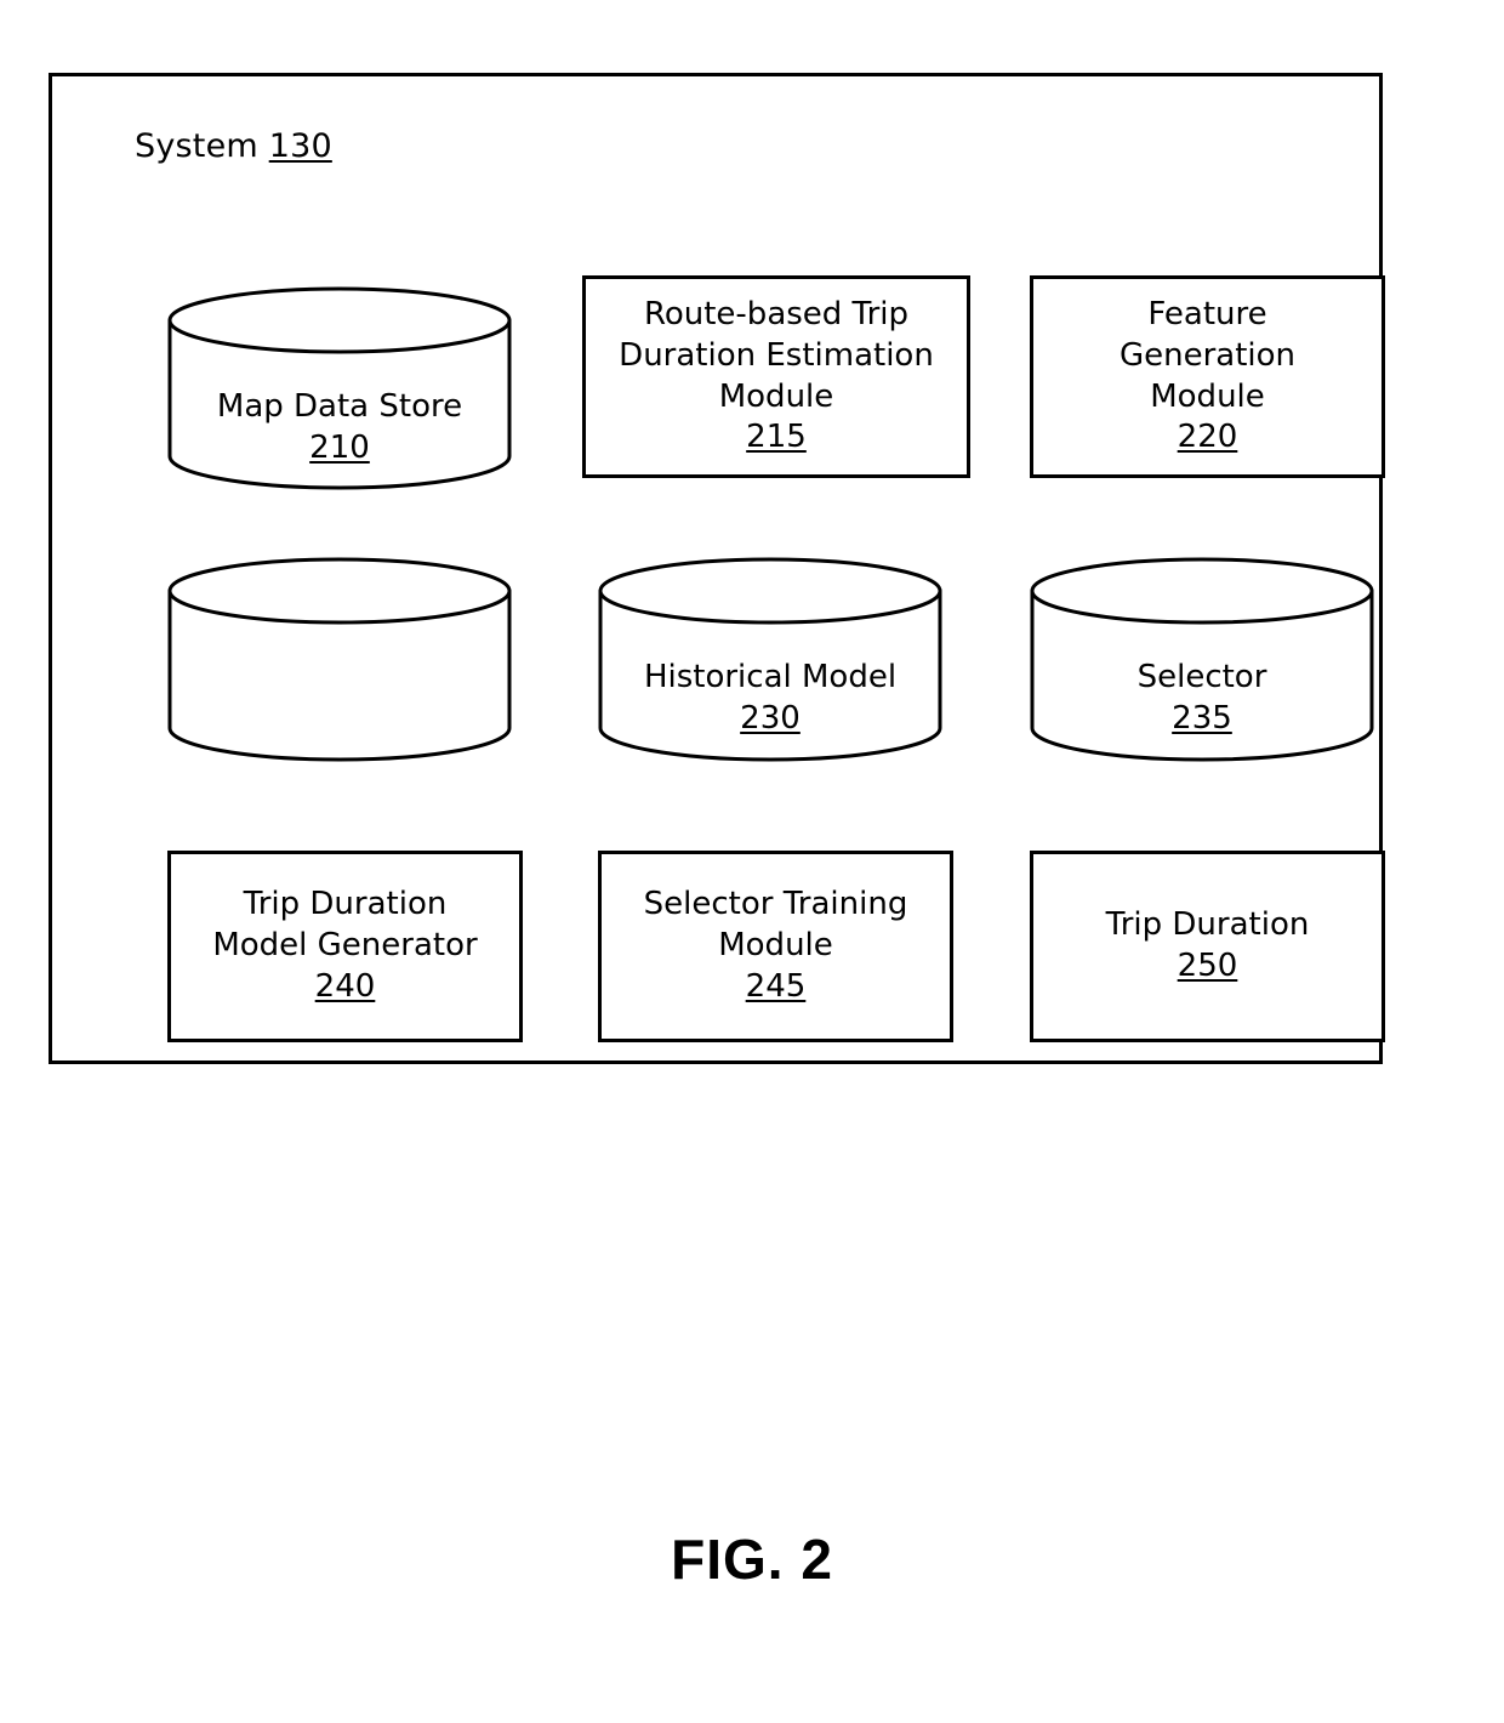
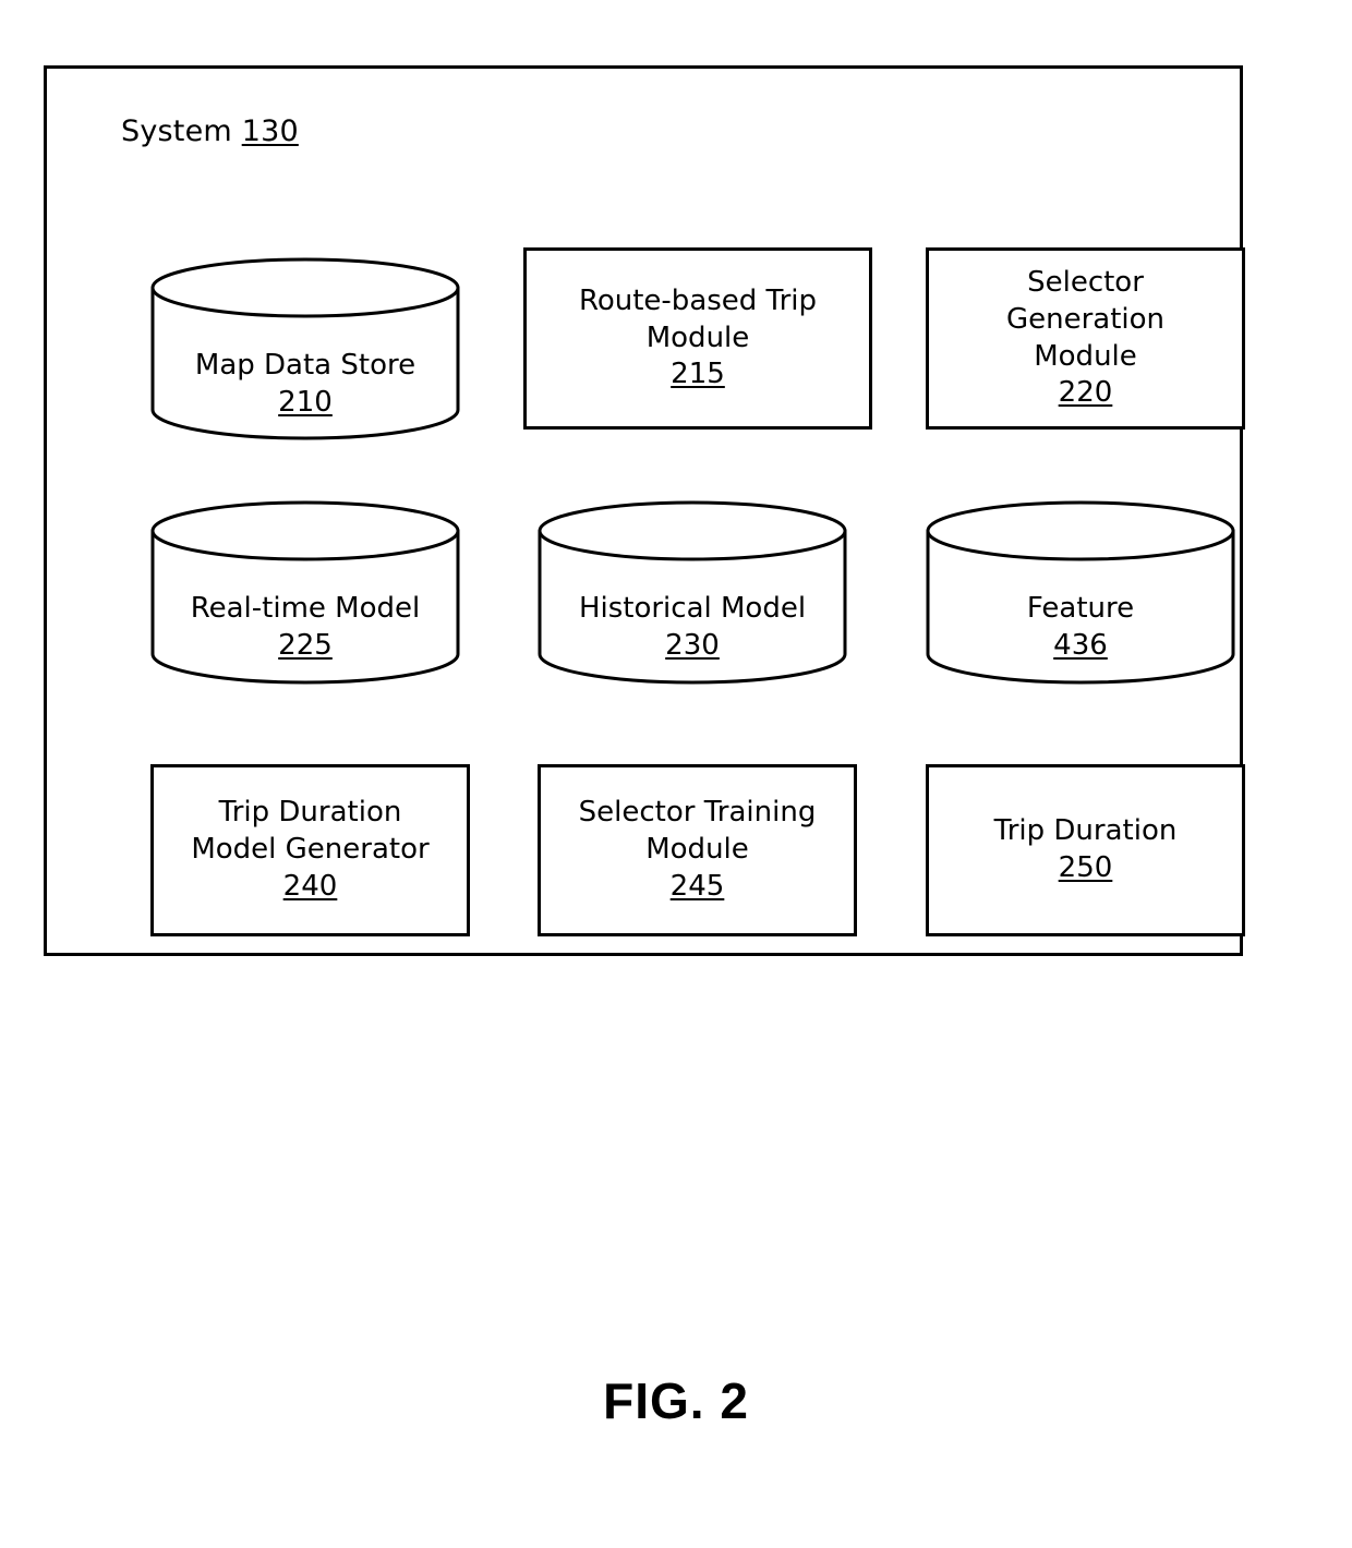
  System 130
  Map Data Store
  210
  Route-based Trip
- Duration Estimation
  Module
  215
- Feature
+ Selector
  Generation
  Module
  220
+ Real-time Model
+ 225
  Historical Model
  230
- Selector
+ Feature
- 235
+ 436
  Trip Duration
  Model Generator
  240
  Selector Training
  Module
  245
  Trip Duration
  250
  FIG. 2
